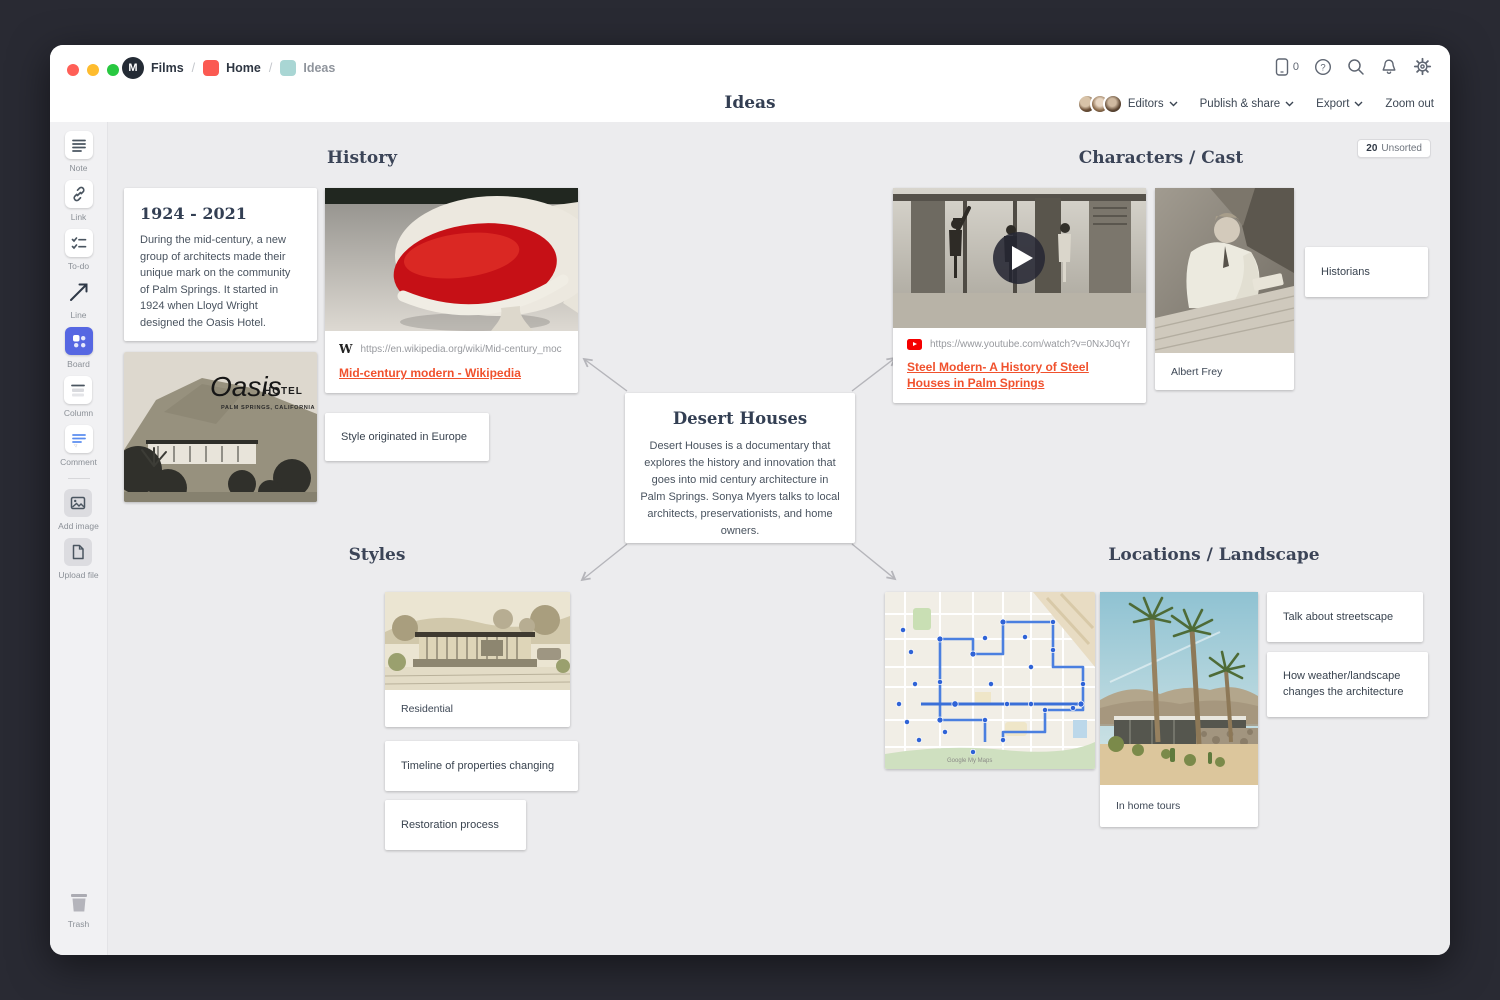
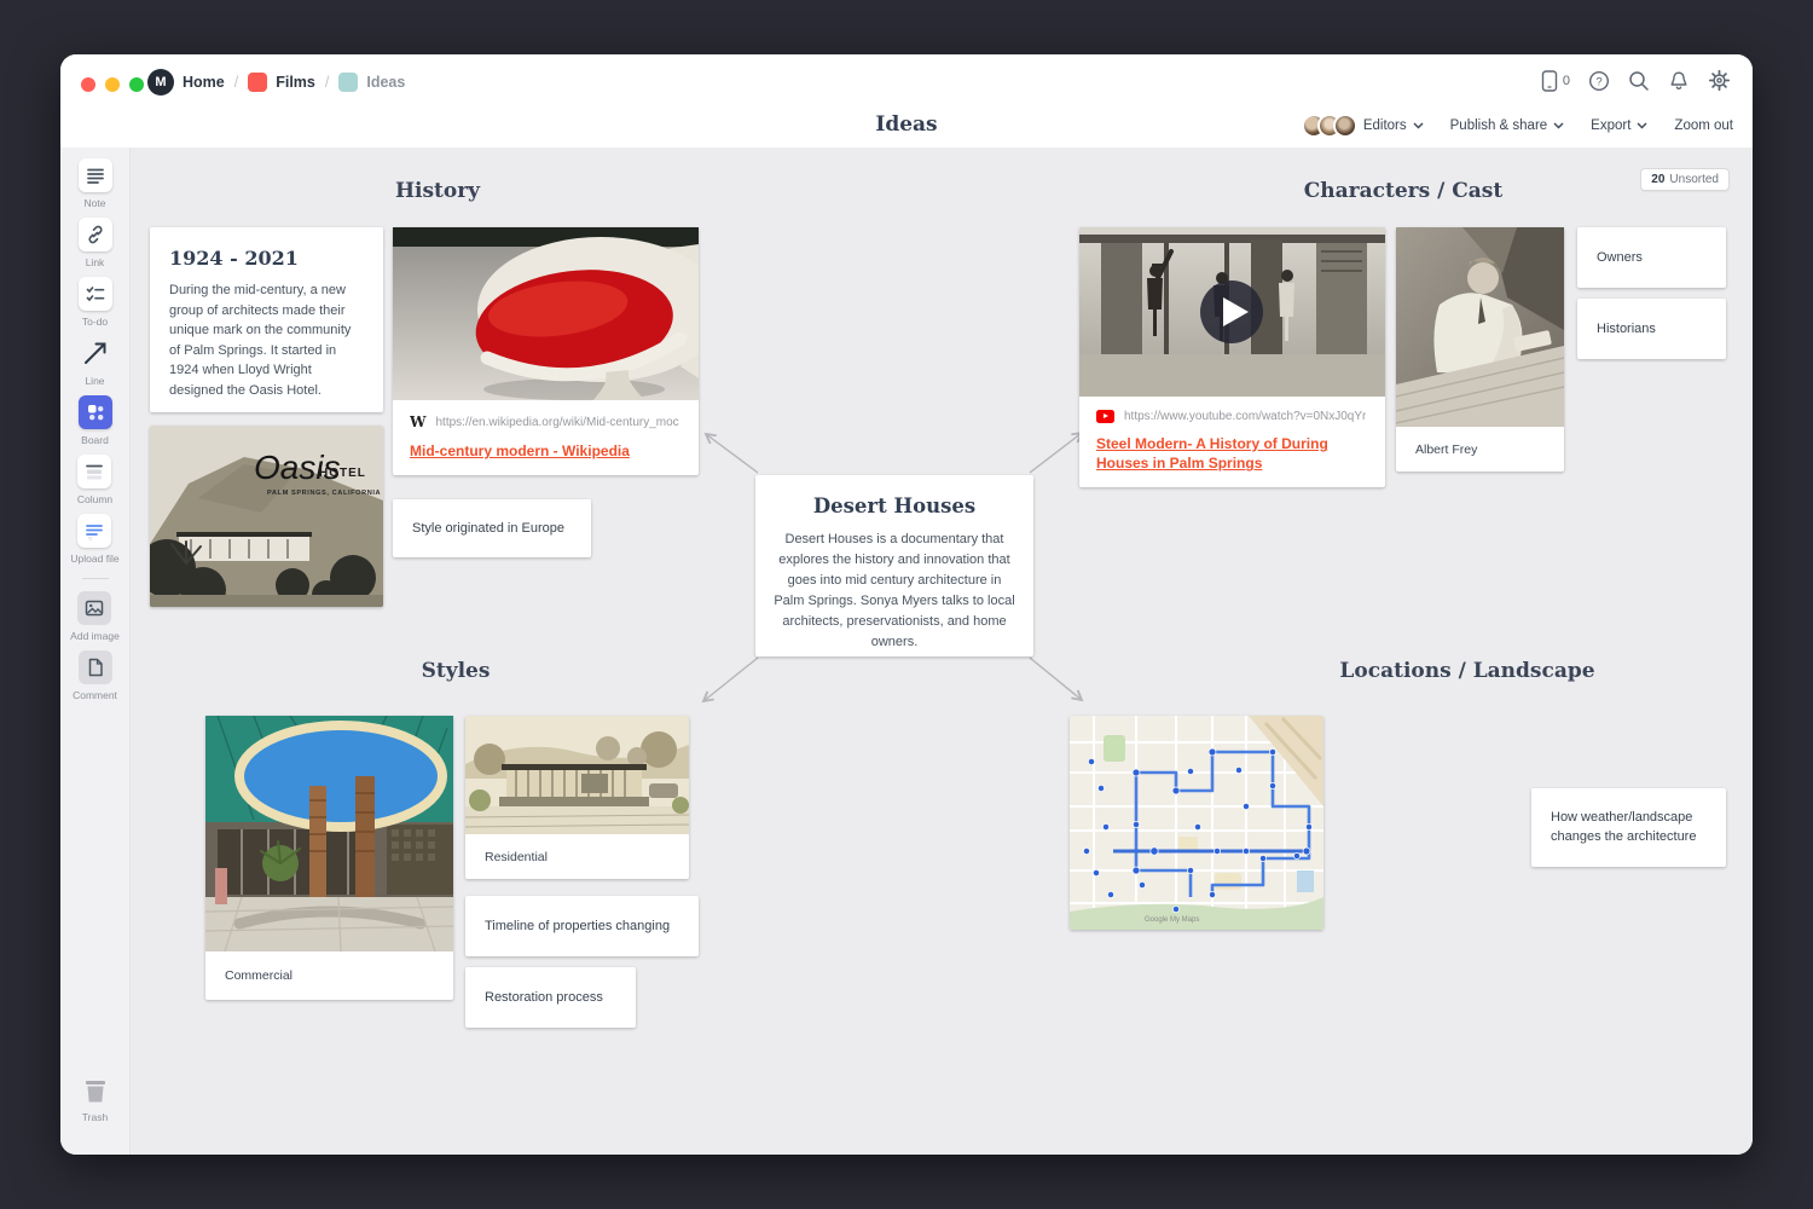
  M
- Films
+ Home
  /
- Home
+ Films
  /
  Ideas
  0
  ?
  Ideas
  Editors
  Publish & share
  Export
  Zoom out
  Note
  Link
  To-do
  Line
  Board
  Column
- Comment
+ Upload file
  Add image
- Upload file
+ Comment
  Trash
  20
  Unsorted
  History
  Characters / Cast
  Styles
  Locations / Landscape
  1924 - 2021
  During the mid-century, a new group of architects made their unique mark on the community of Palm Springs. It started in 1924 when Lloyd Wright designed the Oasis Hotel.
  W
  https://en.wikipedia.org/wiki/Mid-century_moc
  Mid-century modern - Wikipedia
  Oasis
  HOTEL
  Style originated in Europe
  Desert Houses
  Desert Houses is a documentary that explores the history and innovation that goes into mid century architecture in Palm Springs. Sonya Myers talks to local architects, preservationists, and home owners.
  https://www.youtube.com/watch?v=0NxJ0qYr
- Steel Modern- A History of Steel Houses in Palm Springs
+ Steel Modern- A History of During Houses in Palm Springs
  Albert Frey
+ Owners
  Historians
+ Commercial
  Residential
  Timeline of properties changing
  Restoration process
- In home tours
- Talk about streetscape
  How weather/landscape changes the architecture
